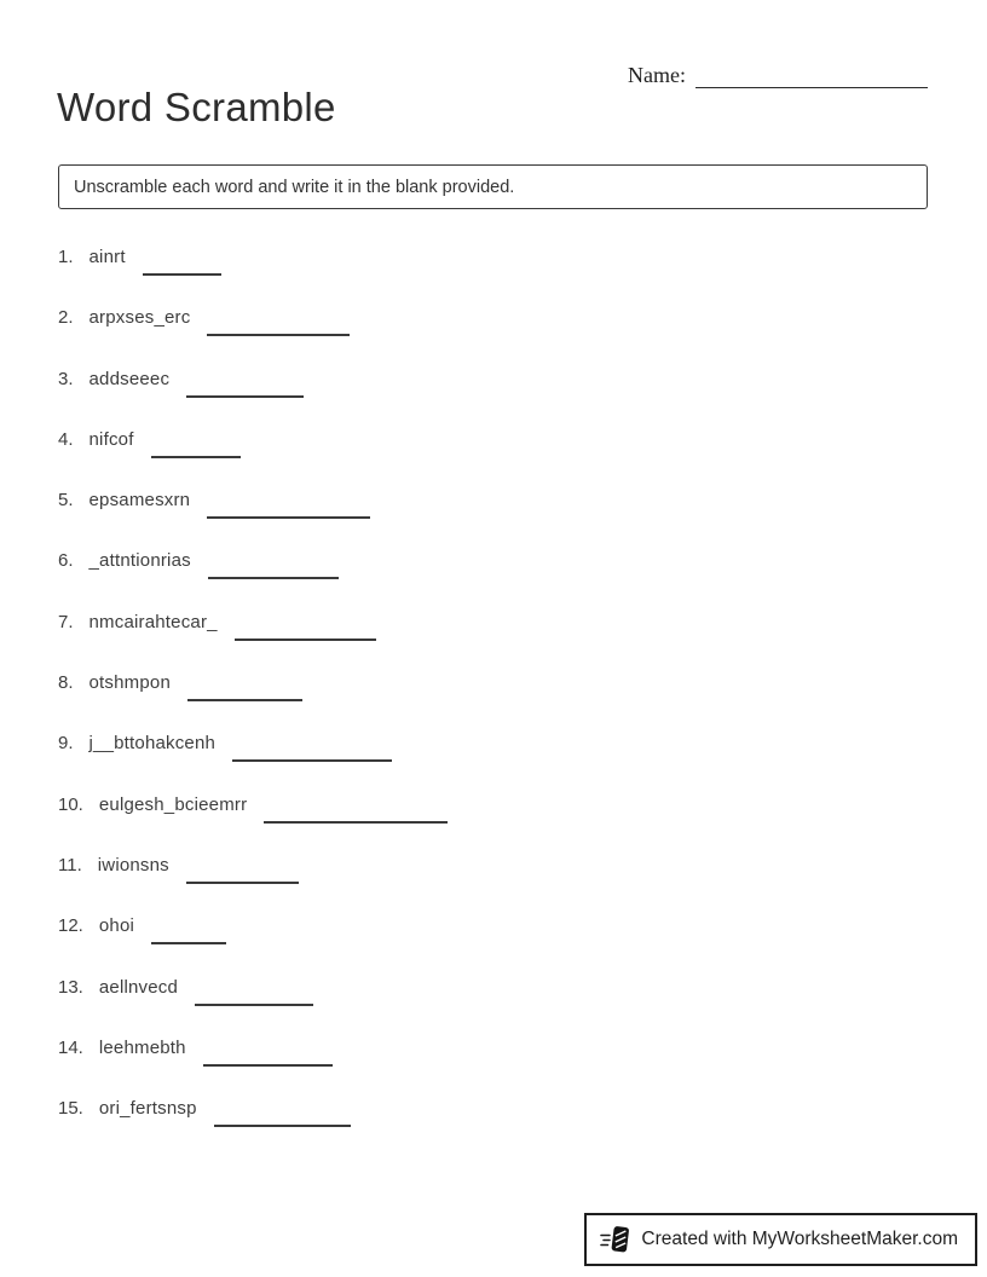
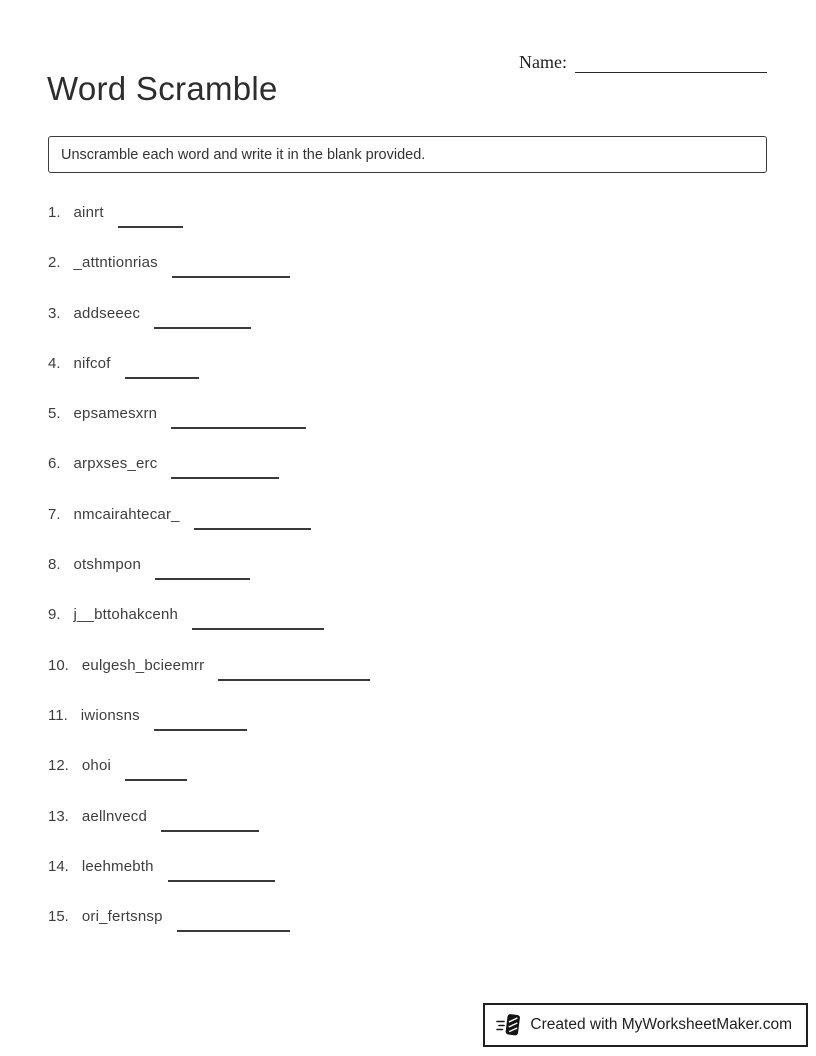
  Word Scramble
  Name:
  Unscramble each word and write it in the blank provided.
  1.
  ainrt
  2.
- arpxses_erc
+ _attntionrias
  3.
  addseeec
  4.
  nifcof
  5.
  epsamesxrn
  6.
- _attntionrias
+ arpxses_erc
  7.
  nmcairahtecar_
  8.
  otshmpon
  9.
  j__bttohakcenh
  10.
  eulgesh_bcieemrr
  11.
  iwionsns
  12.
  ohoi
  13.
  aellnvecd
  14.
  leehmebth
  15.
  ori_fertsnsp
  Created with MyWorksheetMaker.com
